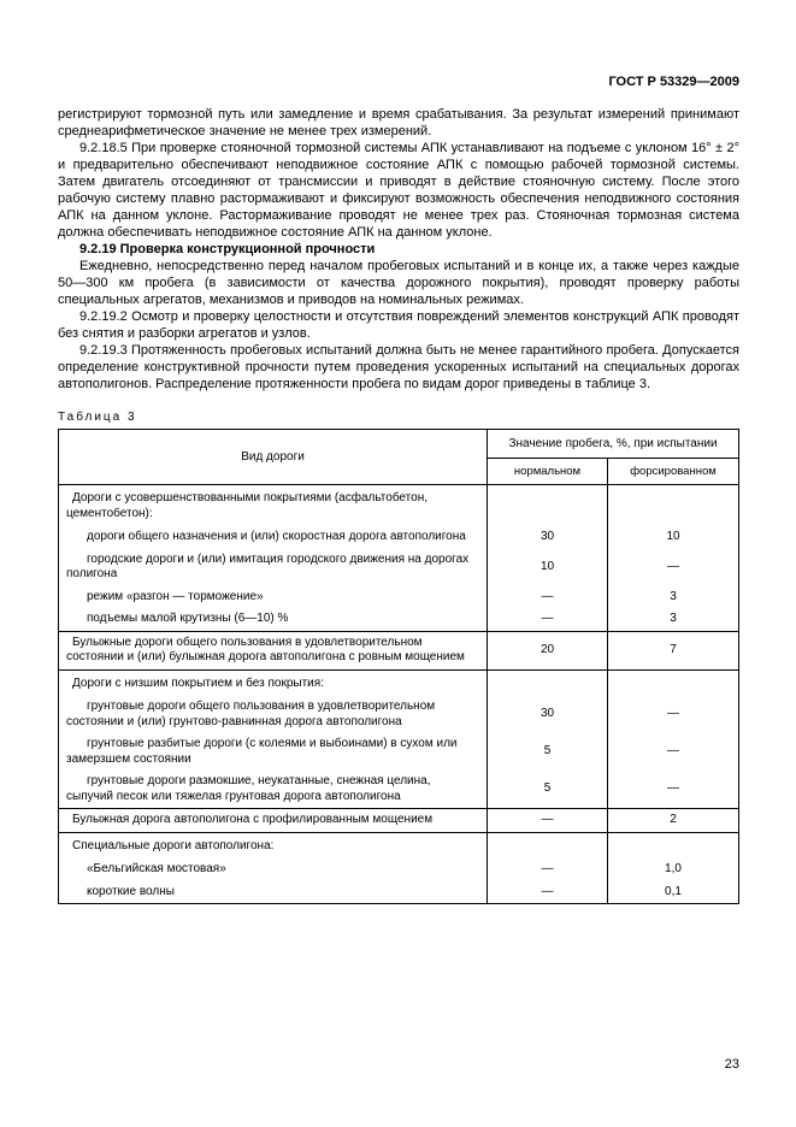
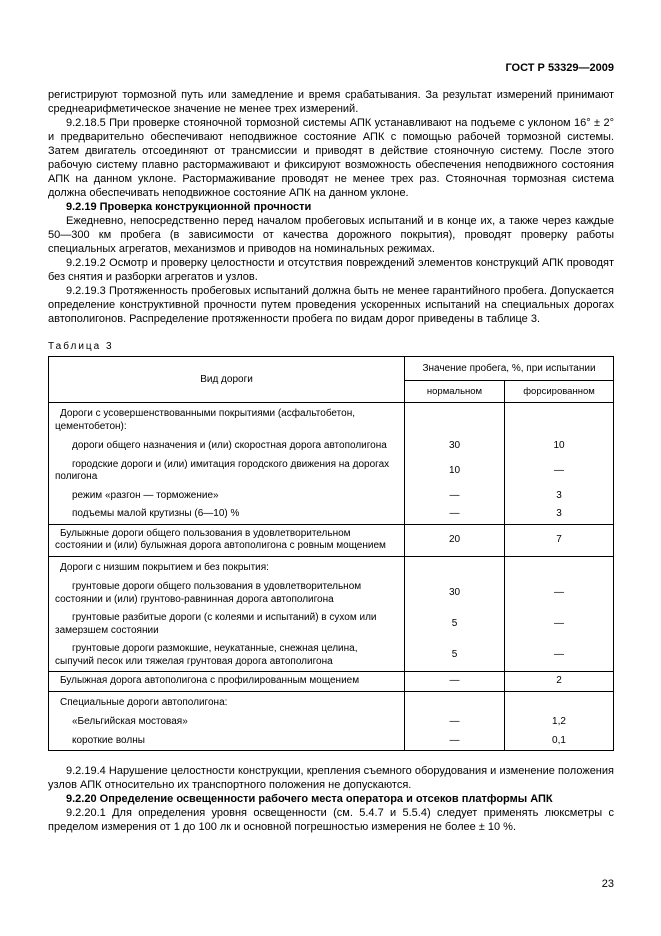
  ГОСТ Р 53329—2009
  регистрируют тормозной путь или замедление и время срабатывания. За результат измерений принимают среднеарифметическое значение не менее трех измерений.
  9.2.18.5 При проверке стояночной тормозной системы АПК устанавливают на подъеме с уклоном 16° ± 2° и предварительно обеспечивают неподвижное состояние АПК с помощью рабочей тормозной системы. Затем двигатель отсоединяют от трансмиссии и приводят в действие стояночную систему. После этого рабочую систему плавно растормаживают и фиксируют возможность обеспечения неподвижного состояния АПК на данном уклоне. Растормаживание проводят не менее трех раз. Стояночная тормозная система должна обеспечивать неподвижное состояние АПК на данном уклоне.
  9.2.19 Проверка конструкционной прочности
  Ежедневно, непосредственно перед началом пробеговых испытаний и в конце их, а также через каждые 50—300 км пробега (в зависимости от качества дорожного покрытия), проводят проверку работы специальных агрегатов, механизмов и приводов на номинальных режимах.
  9.2.19.2 Осмотр и проверку целостности и отсутствия повреждений элементов конструкций АПК проводят без снятия и разборки агрегатов и узлов.
  9.2.19.3 Протяженность пробеговых испытаний должна быть не менее гарантийного пробега. Допускается определение конструктивной прочности путем проведения ускоренных испытаний на специальных дорогах автополигонов. Распределение протяженности пробега по видам дорог приведены в таблице 3.
  Таблица 3
  Вид дороги	Значение пробега, %, при испытании
  нормальном	форсированном
  Дороги с усовершенствованными покрытиями (асфальтобетон, цементобетон):
  дороги общего назначения и (или) скоростная дорога автополигона	30	10
  городские дороги и (или) имитация городского движения на дорогах полигона	10	—
  режим «разгон — торможение»	—	3
  подъемы малой крутизны (6—10) %	—	3
  Булыжные дороги общего пользования в удовлетворительном состоянии и (или) булыжная дорога автополигона с ровным мощением	20	7
  Дороги с низшим покрытием и без покрытия:
  грунтовые дороги общего пользования в удовлетворительном состоянии и (или) грунтово-равнинная дорога автополигона	30	—
- грунтовые разбитые дороги (с колеями и выбоинами) в сухом или замерзшем состоянии	5	—
+ грунтовые разбитые дороги (с колеями и испытаний) в сухом или замерзшем состоянии	5	—
  грунтовые дороги размокшие, неукатанные, снежная целина, сыпучий песок или тяжелая грунтовая дорога автополигона	5	—
  Булыжная дорога автополигона с профилированным мощением	—	2
  Специальные дороги автополигона:
- «Бельгийская мостовая»	—	1,0
+ «Бельгийская мостовая»	—	1,2
  короткие волны	—	0,1
+ 9.2.19.4 Нарушение целостности конструкции, крепления съемного оборудования и изменение положения узлов АПК относительно их транспортного положения не допускаются.
+ 9.2.20 Определение освещенности рабочего места оператора и отсеков платформы АПК
+ 9.2.20.1 Для определения уровня освещенности (см. 5.4.7 и 5.5.4) следует применять люксметры с пределом измерения от 1 до 100 лк и основной погрешностью измерения не более ± 10 %.
  23
